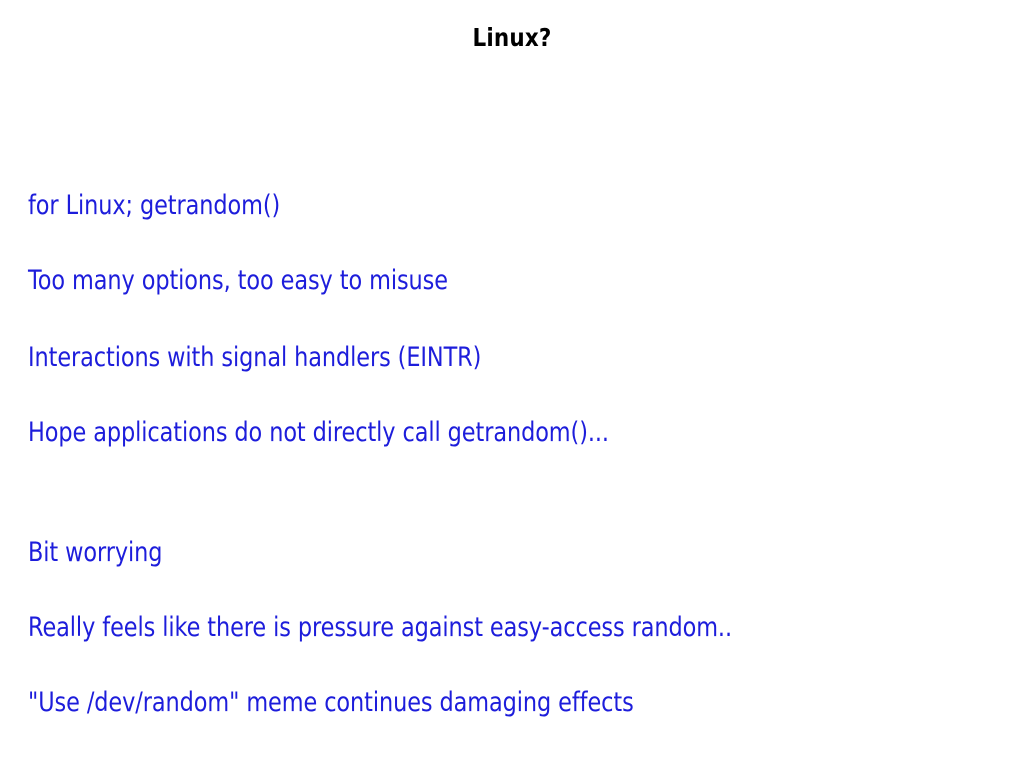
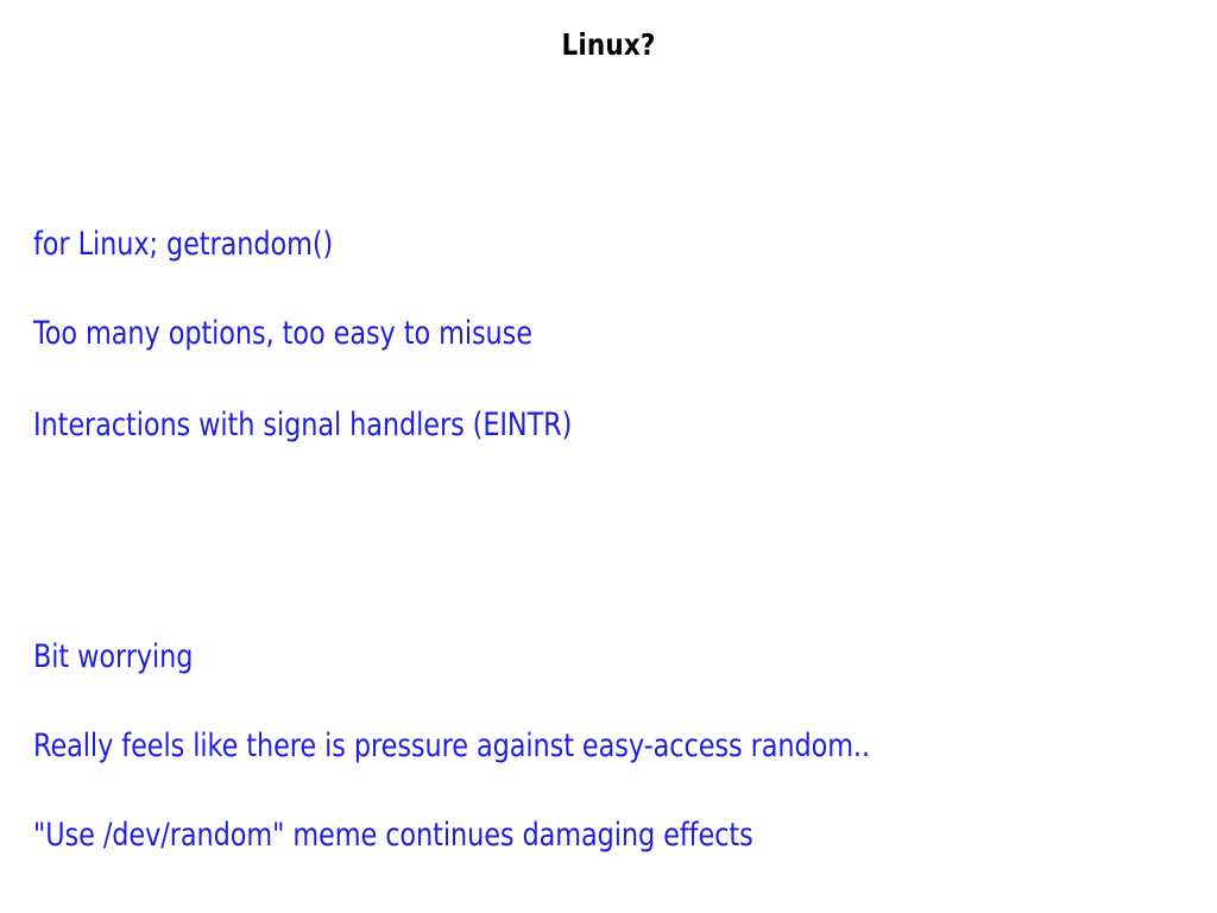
  Linux?
  for Linux; getrandom()
  Too many options, too easy to misuse
  Interactions with signal handlers (EINTR)
- Hope applications do not directly call getrandom()...
  Bit worrying
  Really feels like there is pressure against easy-access random..
  "Use /dev/random" meme continues damaging effects
